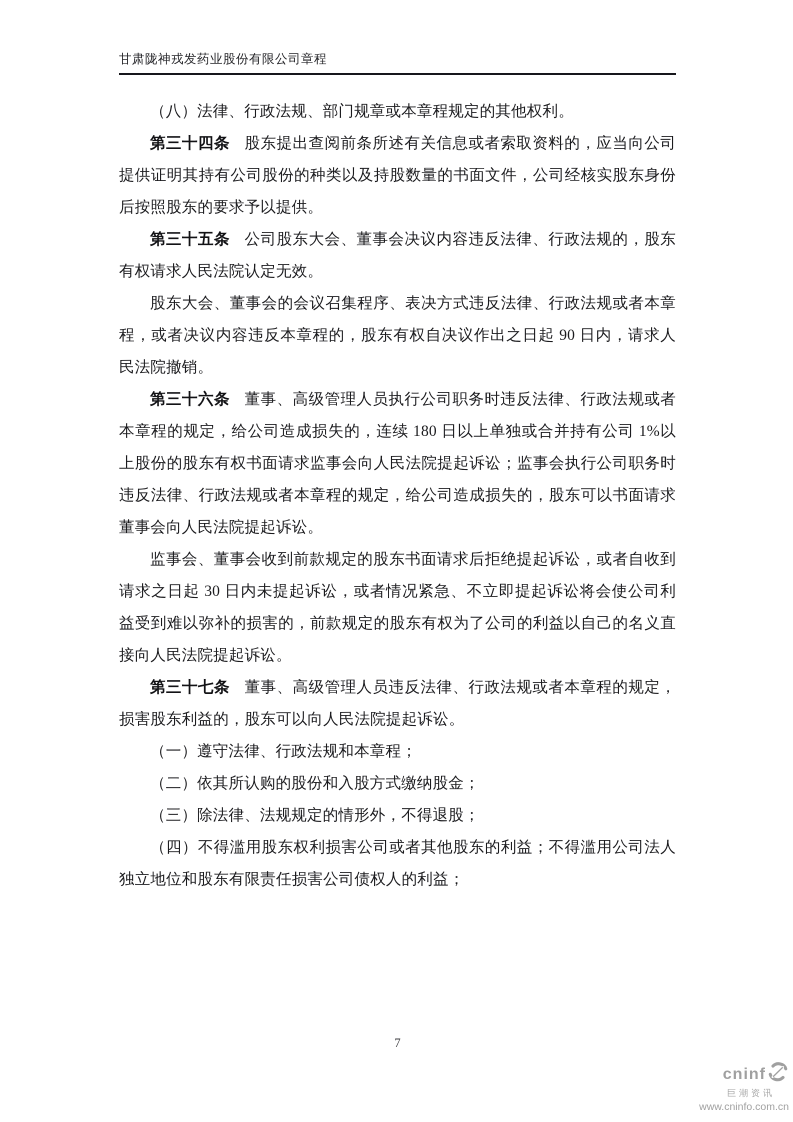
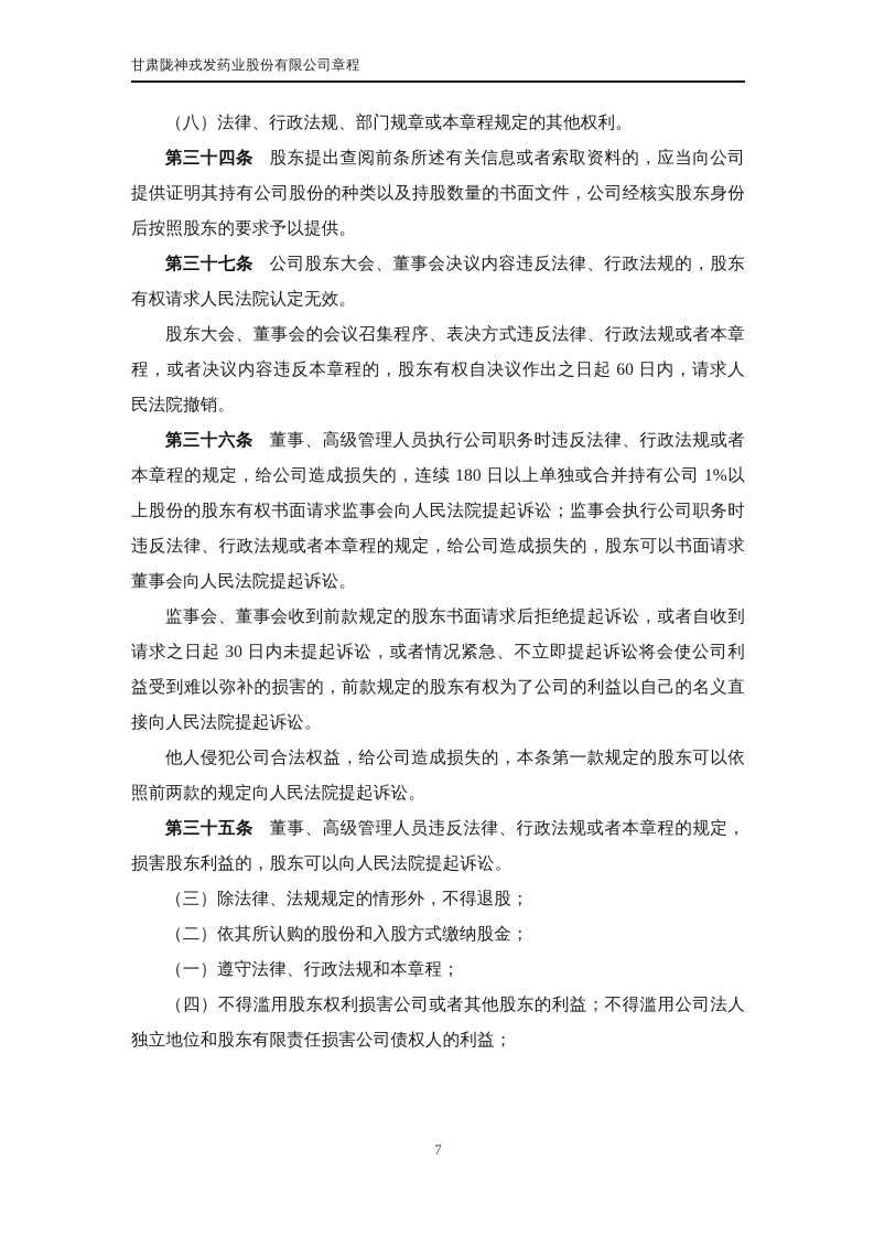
  甘肃陇神戎发药业股份有限公司章程
  （八）法律、行政法规、部门规章或本章程规定的其他权利。
  第三十四条 股东提出查阅前条所述有关信息或者索取资料的，应当向公司提供证明其持有公司股份的种类以及持股数量的书面文件，公司经核实股东身份后按照股东的要求予以提供。
- 第三十五条 公司股东大会、董事会决议内容违反法律、行政法规的，股东有权请求人民法院认定无效。
+ 第三十七条 公司股东大会、董事会决议内容违反法律、行政法规的，股东有权请求人民法院认定无效。
- 股东大会、董事会的会议召集程序、表决方式违反法律、行政法规或者本章程，或者决议内容违反本章程的，股东有权自决议作出之日起 90 日内，请求人民法院撤销。
+ 股东大会、董事会的会议召集程序、表决方式违反法律、行政法规或者本章程，或者决议内容违反本章程的，股东有权自决议作出之日起 60 日内，请求人民法院撤销。
  第三十六条 董事、高级管理人员执行公司职务时违反法律、行政法规或者本章程的规定，给公司造成损失的，连续 180 日以上单独或合并持有公司 1%以上股份的股东有权书面请求监事会向人民法院提起诉讼；监事会执行公司职务时违反法律、行政法规或者本章程的规定，给公司造成损失的，股东可以书面请求董事会向人民法院提起诉讼。
  监事会、董事会收到前款规定的股东书面请求后拒绝提起诉讼，或者自收到请求之日起 30 日内未提起诉讼，或者情况紧急、不立即提起诉讼将会使公司利益受到难以弥补的损害的，前款规定的股东有权为了公司的利益以自己的名义直接向人民法院提起诉讼。
+ 他人侵犯公司合法权益，给公司造成损失的，本条第一款规定的股东可以依照前两款的规定向人民法院提起诉讼。
- 第三十七条 董事、高级管理人员违反法律、行政法规或者本章程的规定，损害股东利益的，股东可以向人民法院提起诉讼。
+ 第三十五条 董事、高级管理人员违反法律、行政法规或者本章程的规定，损害股东利益的，股东可以向人民法院提起诉讼。
- （一）遵守法律、行政法规和本章程；
+ （三）除法律、法规规定的情形外，不得退股；
  （二）依其所认购的股份和入股方式缴纳股金；
- （三）除法律、法规规定的情形外，不得退股；
+ （一）遵守法律、行政法规和本章程；
  （四）不得滥用股东权利损害公司或者其他股东的利益；不得滥用公司法人独立地位和股东有限责任损害公司债权人的利益；
  7
- cninf
- 巨潮资讯
- www.cninfo.com.cn
